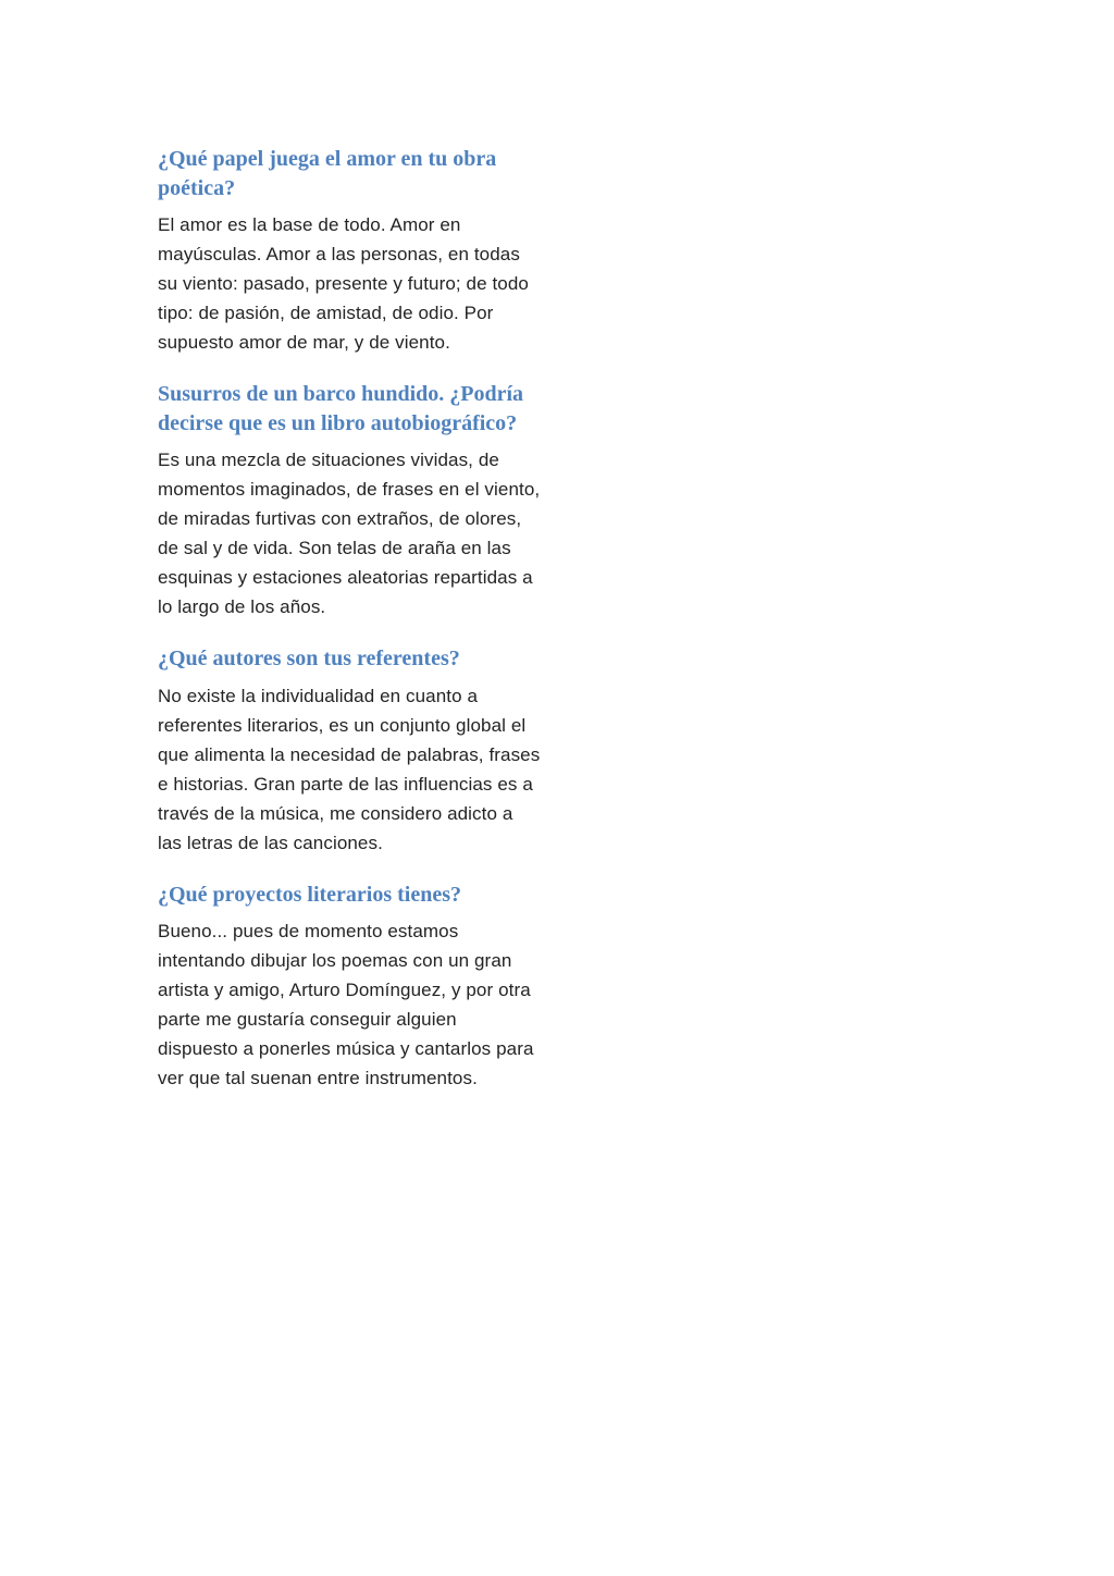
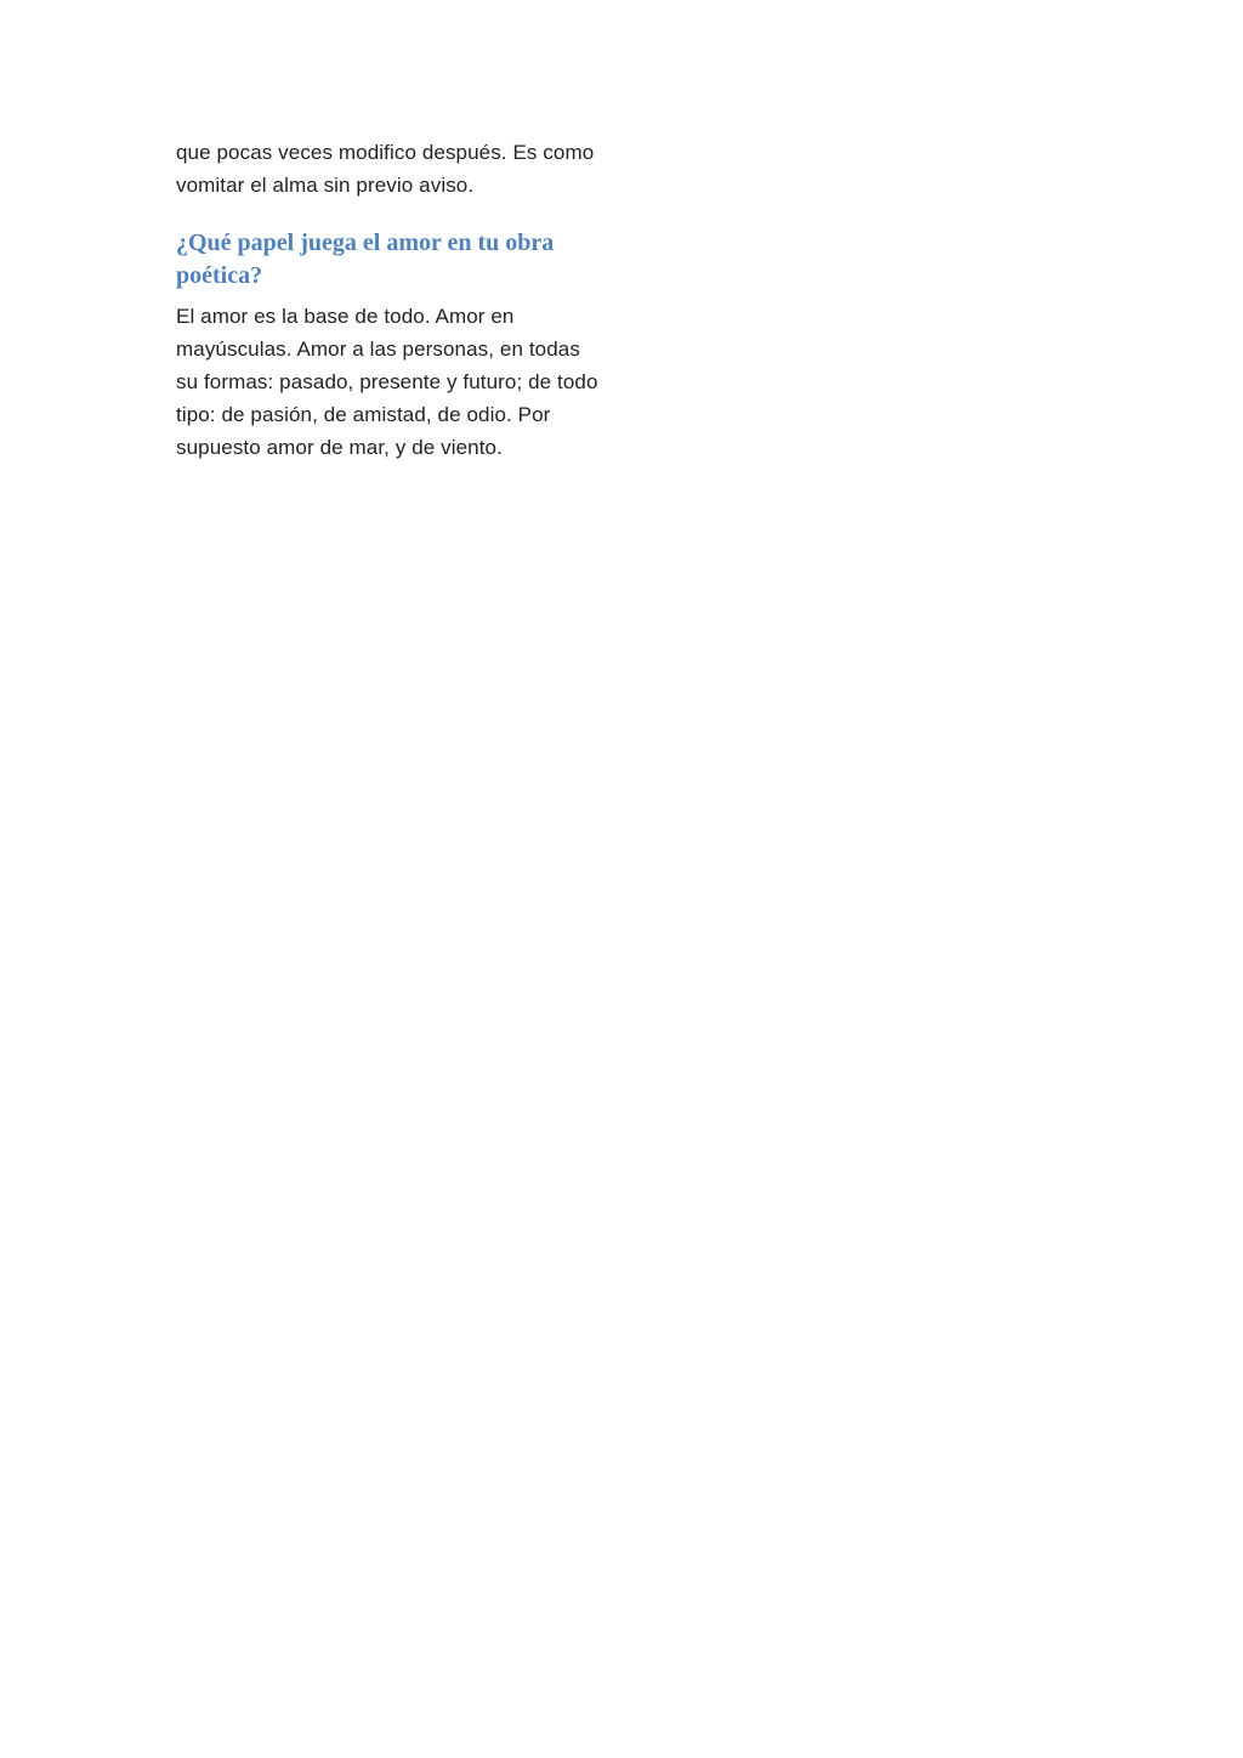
+ que pocas veces modifico después. Es como vomitar el alma sin previo aviso.
  ¿Qué papel juega el amor en tu obra poética?
- El amor es la base de todo. Amor en mayúsculas. Amor a las personas, en todas su viento: pasado, presente y futuro; de todo tipo: de pasión, de amistad, de odio. Por supuesto amor de mar, y de viento.
+ El amor es la base de todo. Amor en mayúsculas. Amor a las personas, en todas su formas: pasado, presente y futuro; de todo tipo: de pasión, de amistad, de odio. Por supuesto amor de mar, y de viento.
- Susurros de un barco hundido. ¿Podría decirse que es un libro autobiográfico?
- Es una mezcla de situaciones vividas, de momentos imaginados, de frases en el viento, de miradas furtivas con extraños, de olores, de sal y de vida. Son telas de araña en las esquinas y estaciones aleatorias repartidas a lo largo de los años.
- ¿Qué autores son tus referentes?
- No existe la individualidad en cuanto a referentes literarios, es un conjunto global el que alimenta la necesidad de palabras, frases e historias. Gran parte de las influencias es a través de la música, me considero adicto a las letras de las canciones.
- ¿Qué proyectos literarios tienes?
- Bueno... pues de momento estamos intentando dibujar los poemas con un gran artista y amigo, Arturo Domínguez, y por otra parte me gustaría conseguir alguien dispuesto a ponerles música y cantarlos para ver que tal suenan entre instrumentos.
